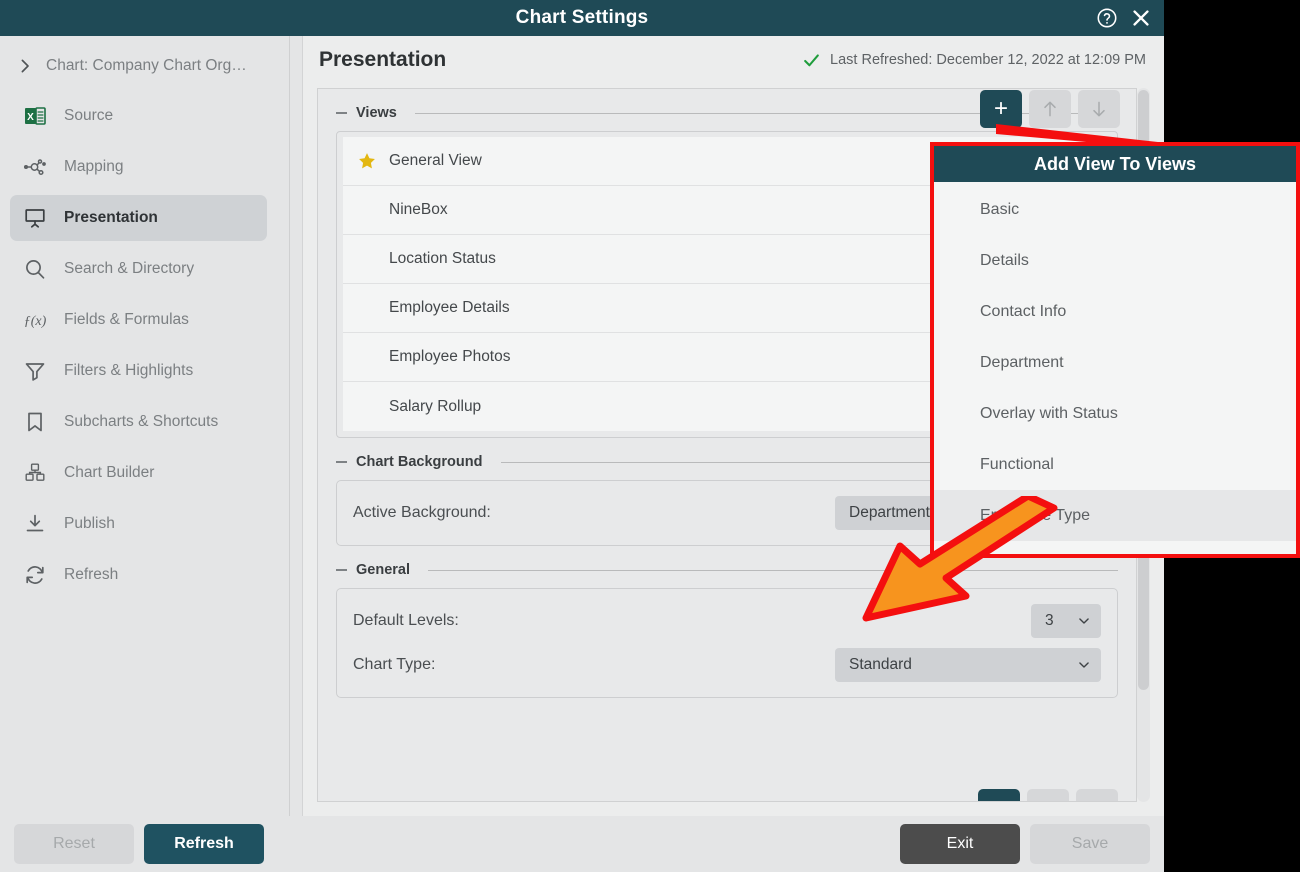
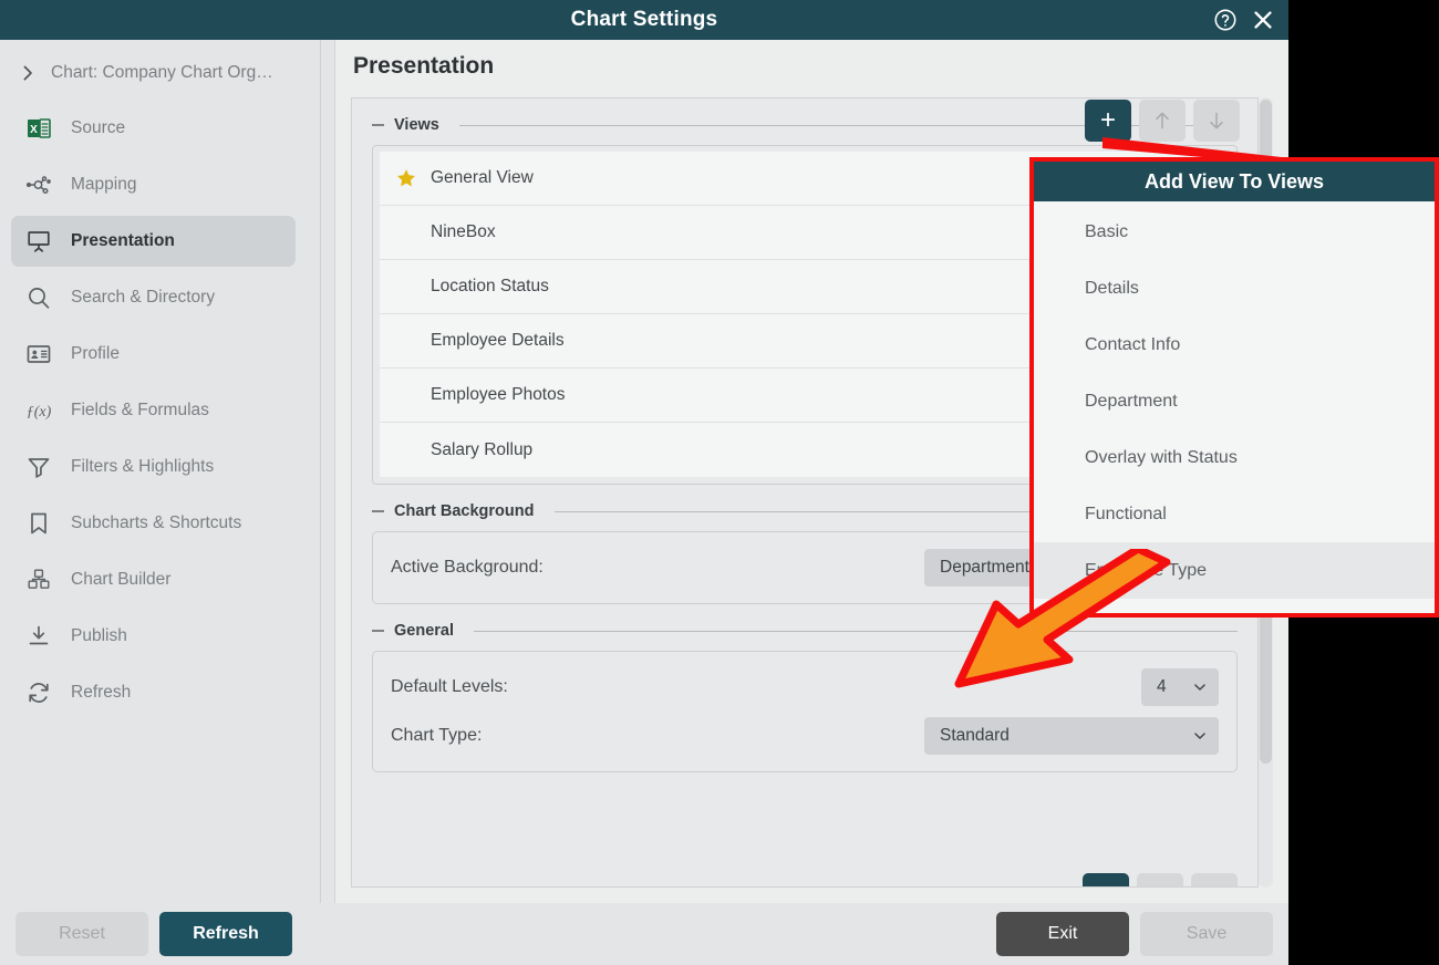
  Chart Settings
  Chart: Company Chart Org…
  X
  Source
  Mapping
  Presentation
  Search & Directory
+ Profile
  ƒ(x)
  Fields & Formulas
  Filters & Highlights
  Subcharts & Shortcuts
  Chart Builder
  Publish
  Refresh
  Presentation
- Last Refreshed: December 12, 2022 at 12:09 PM
  Views
  +
  General View
  NineBox
  Location Status
  Employee Details
  Employee Photos
  Salary Rollup
  Chart Background
  Active Background:
  General
  Default Levels:
- 3
+ 4
  Chart Type:
  Standard
  Reset
  Refresh
  Exit
  Save
  Add View To Views
  Basic
  Details
  Contact Info
  Department
  Overlay with Status
  Functional
